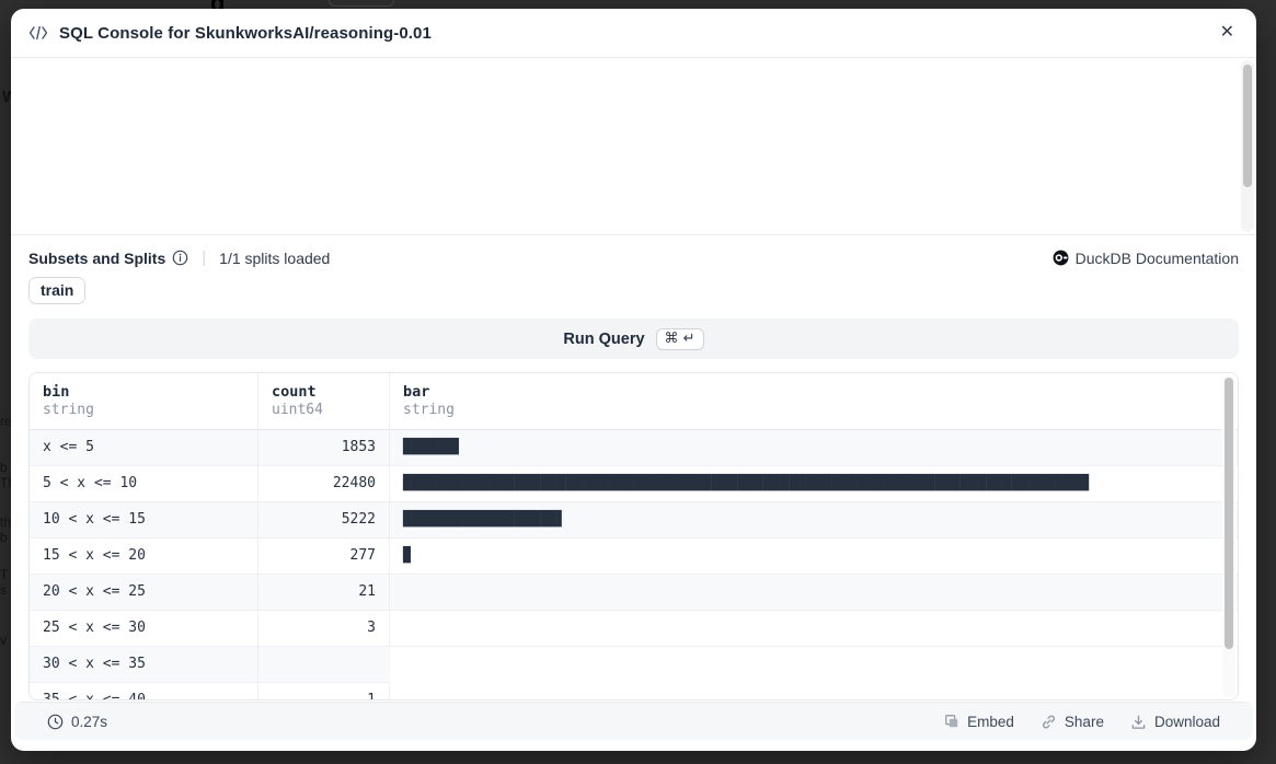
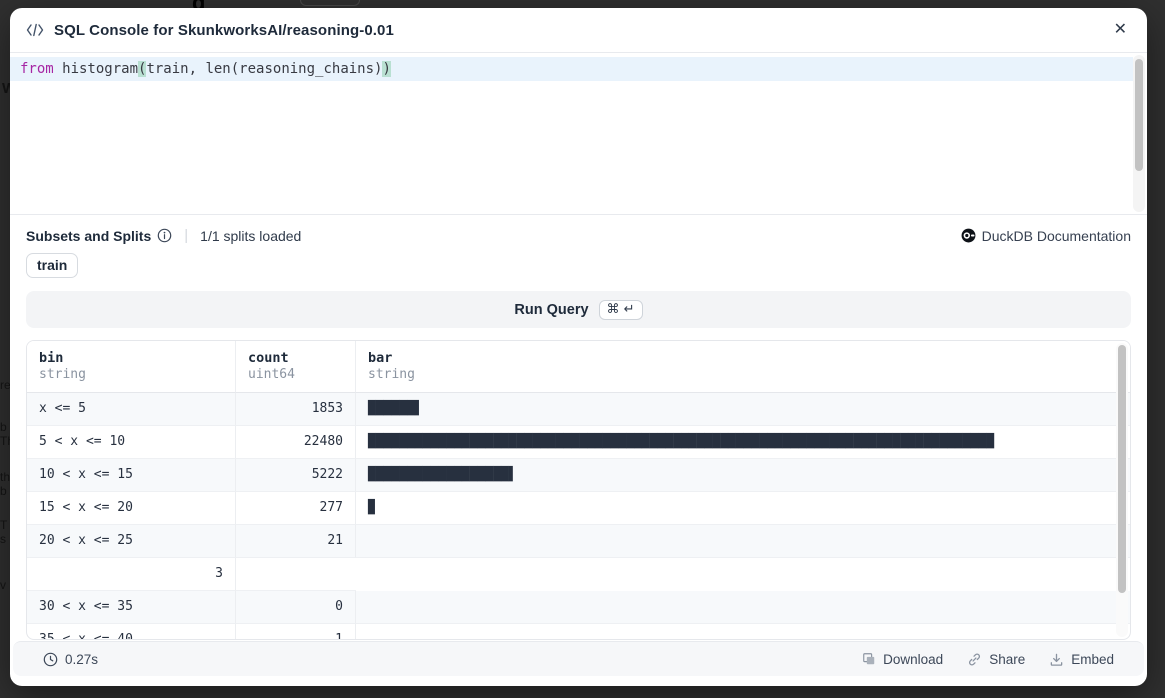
  g
  re
  b
  th
  b
  SQL Console for SkunkworksAI/reasoning-0.01
  ✕
+ from histogram(train, len(reasoning_chains))
  Subsets and Splits
  |
  1/1 splits loaded
  DuckDB Documentation
  train
  Run Query
  ⌘ ↵
  bin
  string
  count
  uint64
  bar
  string
  x <= 5
  1853
  ██████▌
  5 < x <= 10
  22480
  ████████████████████████████████████████████████████████████████████████████████
  10 < x <= 15
  5222
  ██████████████████▌
  15 < x <= 20
  277
  ▉
  20 < x <= 25
  21
- 25 < x <= 30
  3
  30 < x <= 35
+ 0
  0.27s
- Embed
+ Download
  Share
- Download
+ Embed
